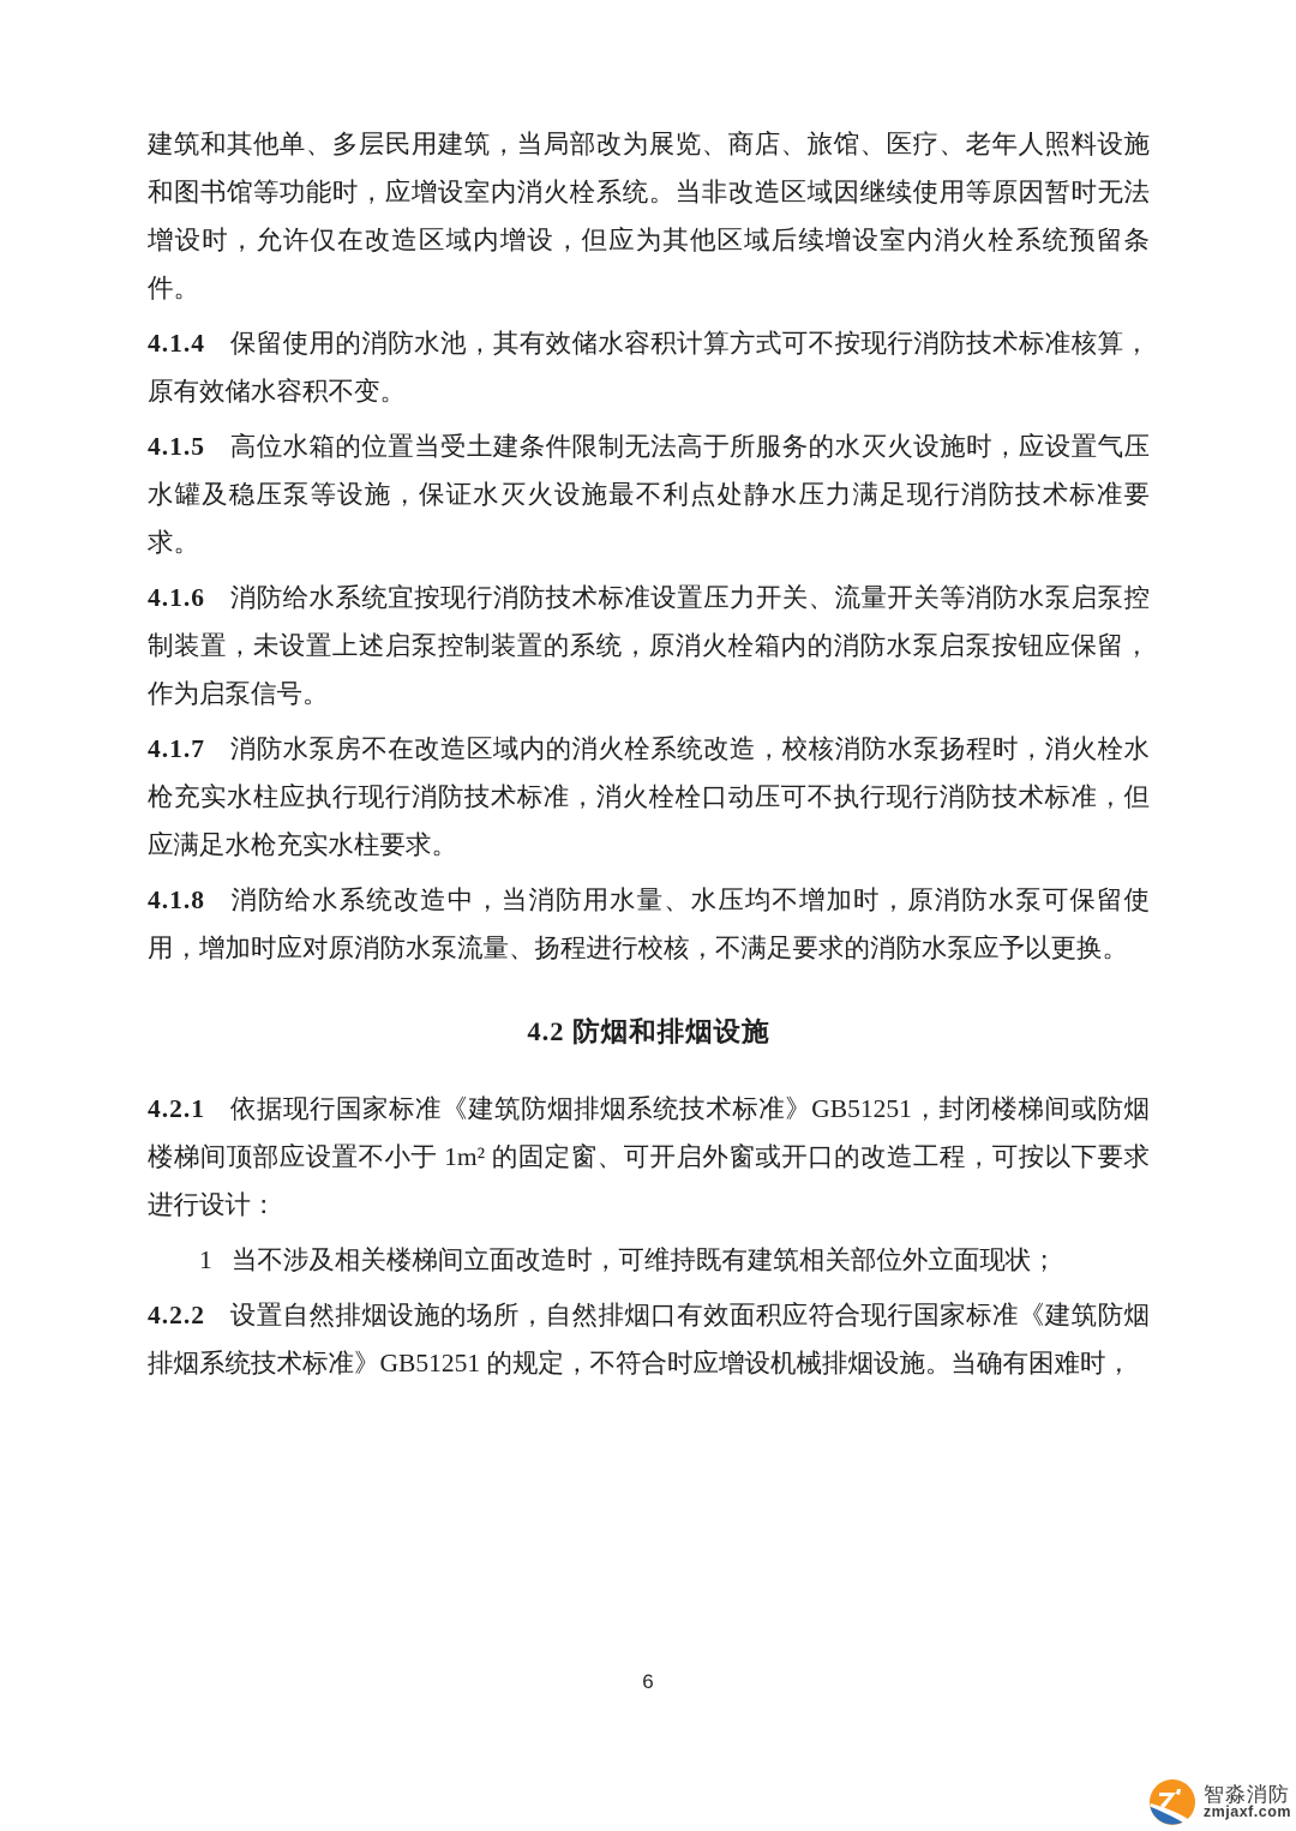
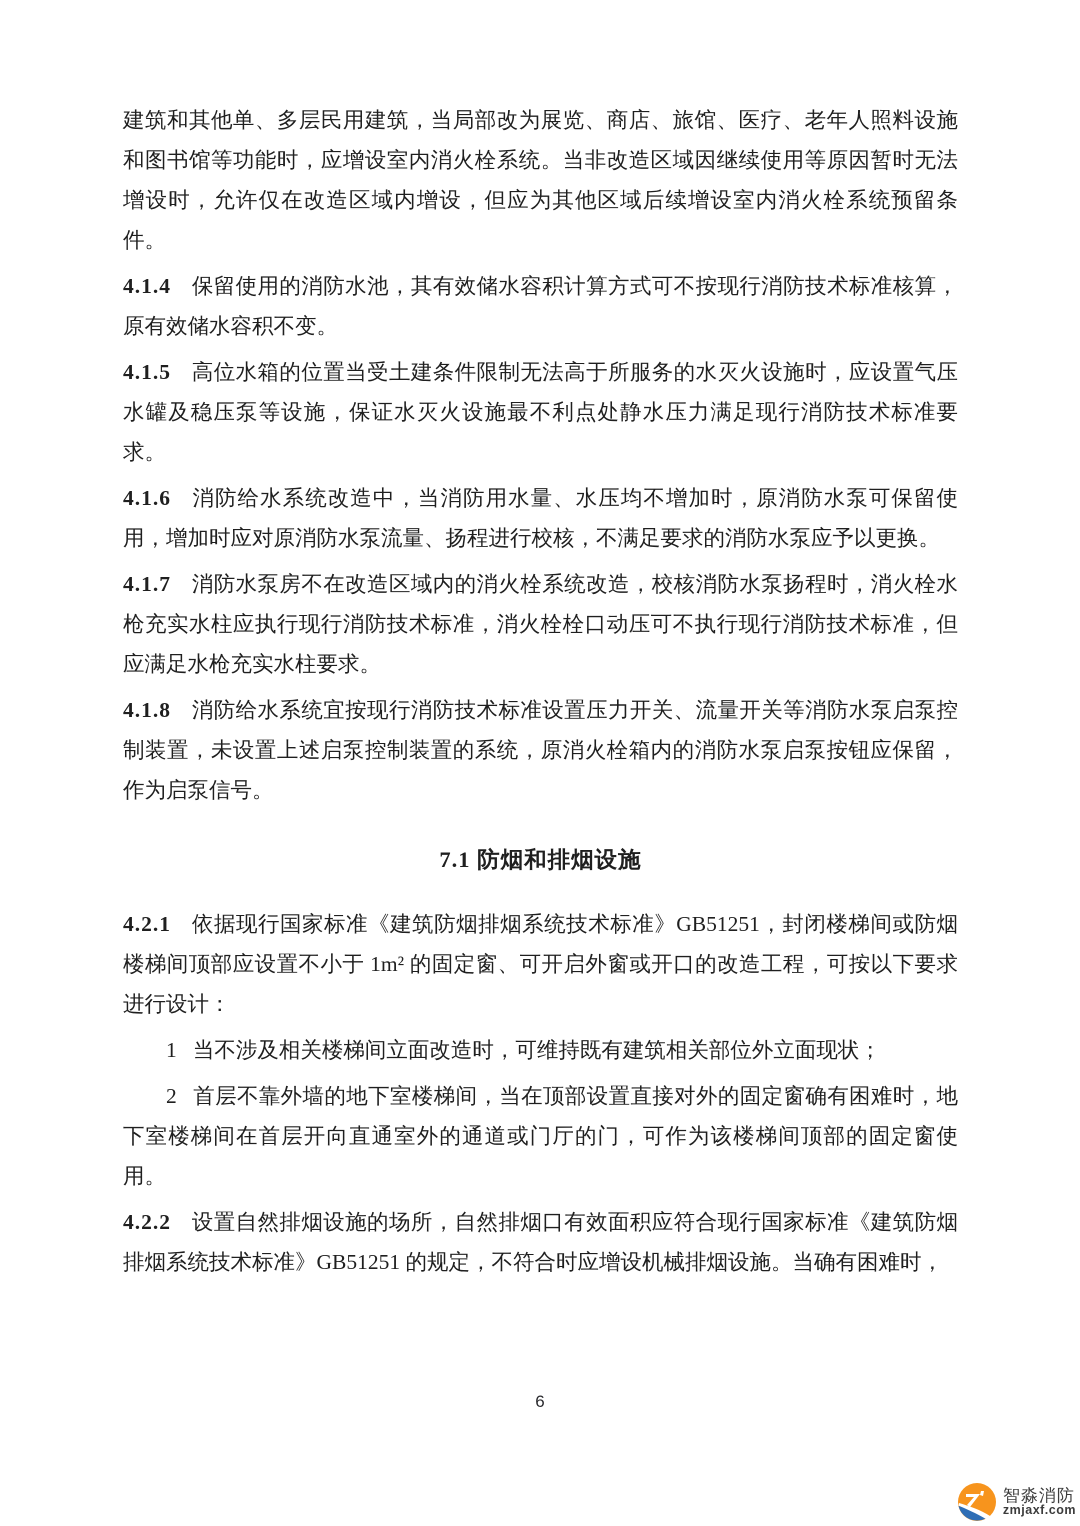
  建筑和其他单、多层民用建筑，当局部改为展览、商店、旅馆、医疗、老年人照料设施和图书馆等功能时，应增设室内消火栓系统。当非改造区域因继续使用等原因暂时无法增设时，允许仅在改造区域内增设，但应为其他区域后续增设室内消火栓系统预留条件。
  4.1.4 保留使用的消防水池，其有效储水容积计算方式可不按现行消防技术标准核算，原有效储水容积不变。
  4.1.5 高位水箱的位置当受土建条件限制无法高于所服务的水灭火设施时，应设置气压水罐及稳压泵等设施，保证水灭火设施最不利点处静水压力满足现行消防技术标准要求。
- 4.1.6 消防给水系统宜按现行消防技术标准设置压力开关、流量开关等消防水泵启泵控制装置，未设置上述启泵控制装置的系统，原消火栓箱内的消防水泵启泵按钮应保留，作为启泵信号。
+ 4.1.6 消防给水系统改造中，当消防用水量、水压均不增加时，原消防水泵可保留使用，增加时应对原消防水泵流量、扬程进行校核，不满足要求的消防水泵应予以更换。
  4.1.7 消防水泵房不在改造区域内的消火栓系统改造，校核消防水泵扬程时，消火栓水枪充实水柱应执行现行消防技术标准，消火栓栓口动压可不执行现行消防技术标准，但应满足水枪充实水柱要求。
- 4.1.8 消防给水系统改造中，当消防用水量、水压均不增加时，原消防水泵可保留使用，增加时应对原消防水泵流量、扬程进行校核，不满足要求的消防水泵应予以更换。
+ 4.1.8 消防给水系统宜按现行消防技术标准设置压力开关、流量开关等消防水泵启泵控制装置，未设置上述启泵控制装置的系统，原消火栓箱内的消防水泵启泵按钮应保留，作为启泵信号。
- 4.2 防烟和排烟设施
+ 7.1 防烟和排烟设施
  4.2.1 依据现行国家标准《建筑防烟排烟系统技术标准》GB51251，封闭楼梯间或防烟楼梯间顶部应设置不小于 1m² 的固定窗、可开启外窗或开口的改造工程，可按以下要求进行设计：
  1 当不涉及相关楼梯间立面改造时，可维持既有建筑相关部位外立面现状；
+ 2 首层不靠外墙的地下室楼梯间，当在顶部设置直接对外的固定窗确有困难时，地下室楼梯间在首层开向直通室外的通道或门厅的门，可作为该楼梯间顶部的固定窗使用。
  4.2.2 设置自然排烟设施的场所，自然排烟口有效面积应符合现行国家标准《建筑防烟排烟系统技术标准》GB51251 的规定，不符合时应增设机械排烟设施。当确有困难时，
  6
  智淼消防
  zmjaxf.com
